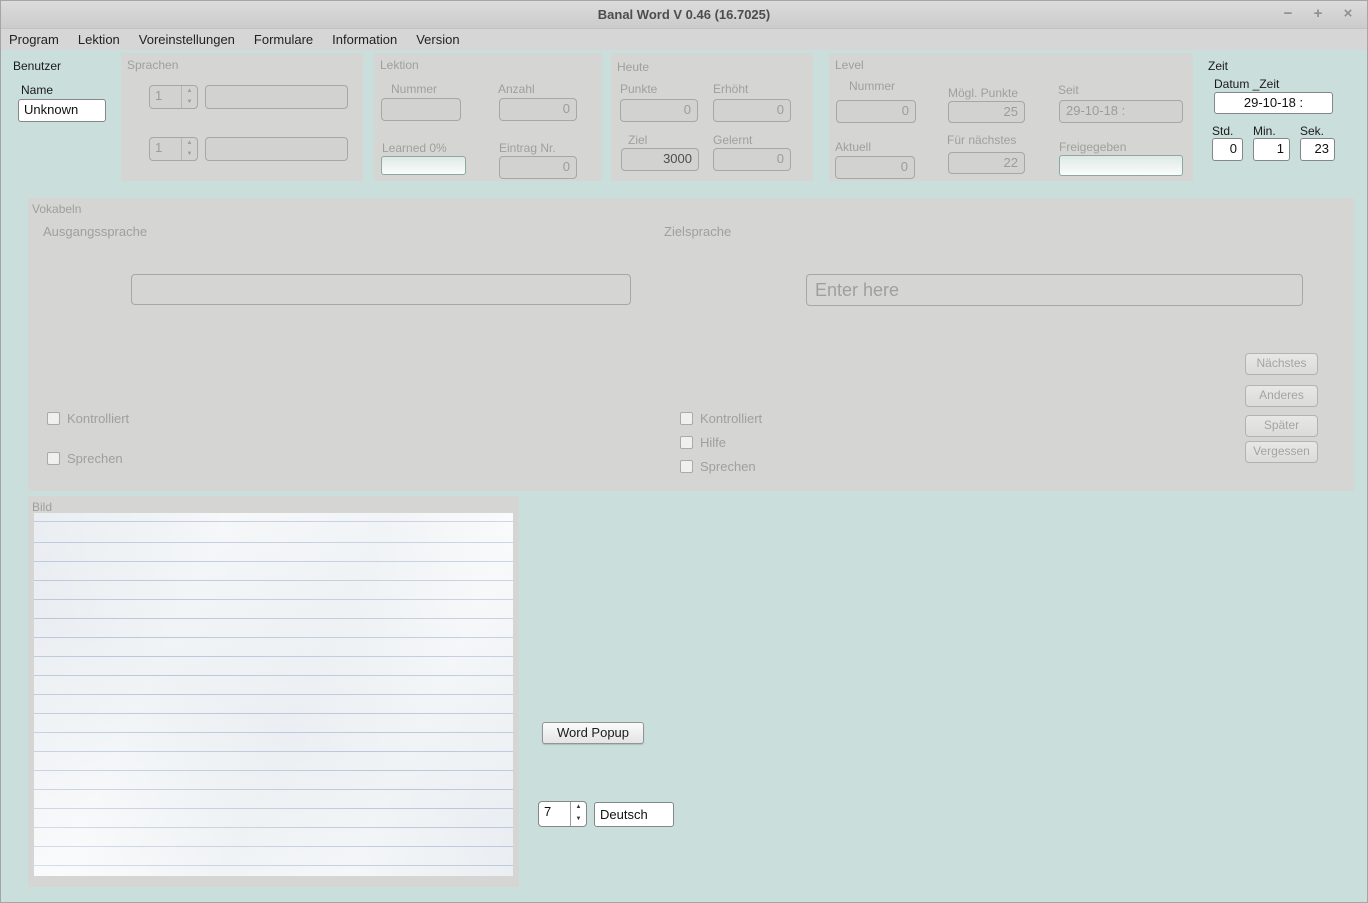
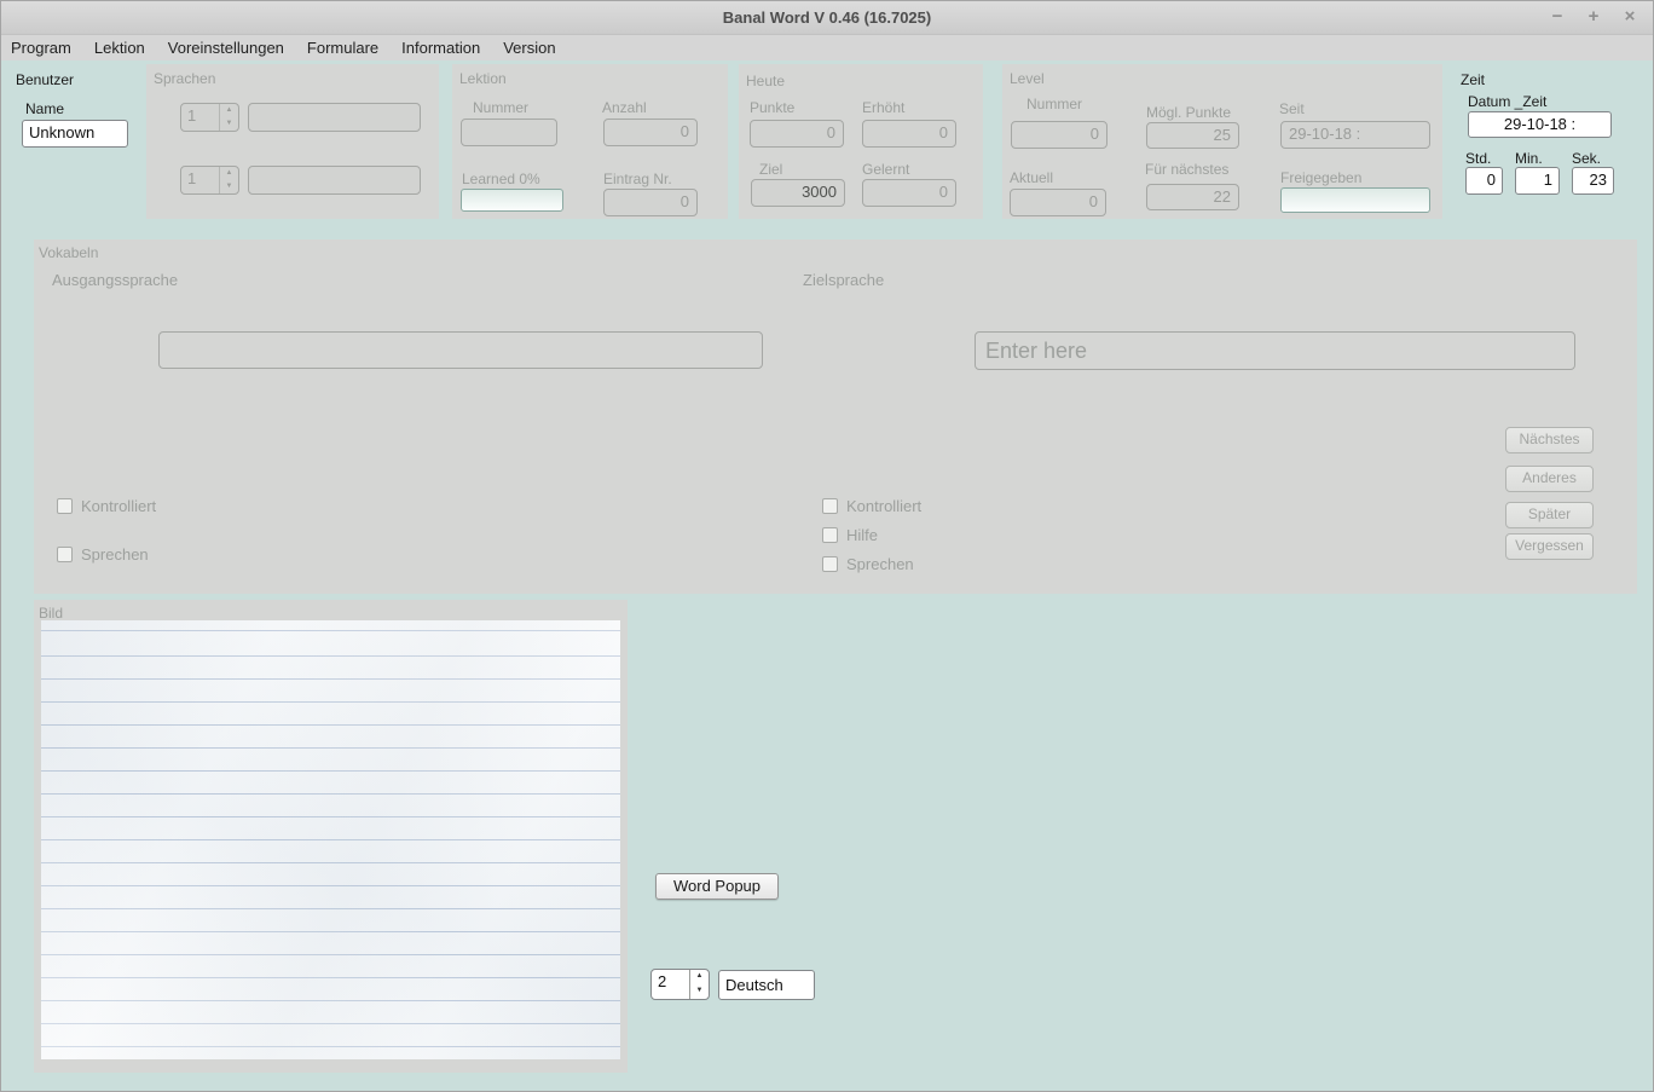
  Banal Word V 0.46 (16.7025)
  −
  +
  ×
  Program
  Lektion
  Voreinstellungen
  Formulare
  Information
  Version
  Benutzer
  Name
  Unknown
  Sprachen
  1
  1
  Lektion
  Nummer
  Anzahl
  0
  Learned 0%
  Eintrag Nr.
  0
  Heute
  Punkte
  0
  Erhöht
  0
  Ziel
  3000
  Gelernt
  0
  Level
  Nummer
  0
  Mögl. Punkte
  25
  Seit
  Aktuell
  0
  Für nächstes
  22
  Freigegeben
  Zeit
  Datum _Zeit
  Std.
  Min.
  Sek.
  0
  1
  23
  Vokabeln
  Ausgangssprache
  Zielsprache
  Enter here
  Kontrolliert
  Sprechen
  Kontrolliert
  Hilfe
  Sprechen
  Nächstes
  Anderes
  Später
  Vergessen
  Bild
  Word Popup
- 7
+ 2
  Deutsch
